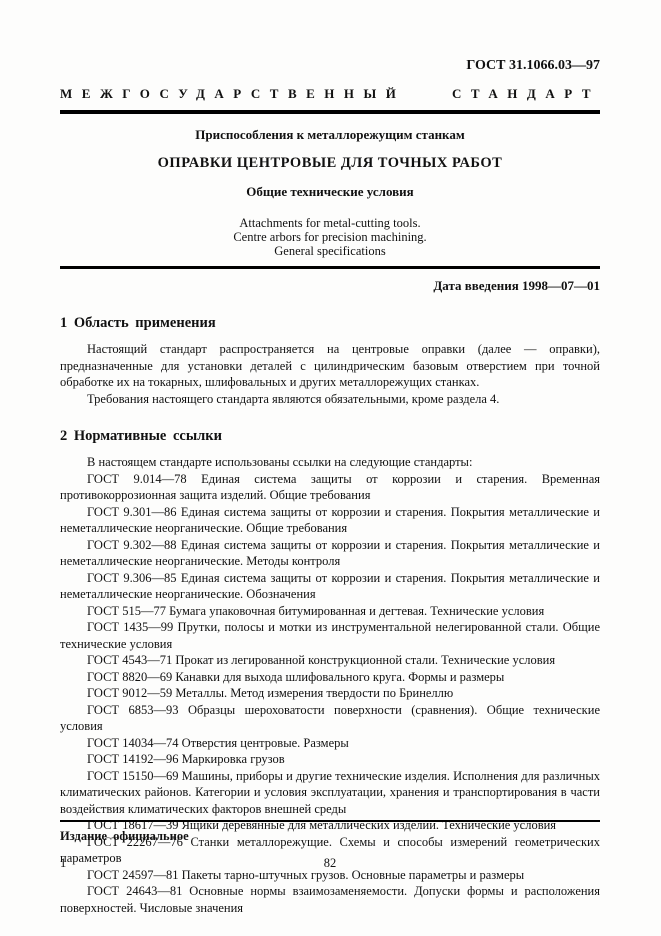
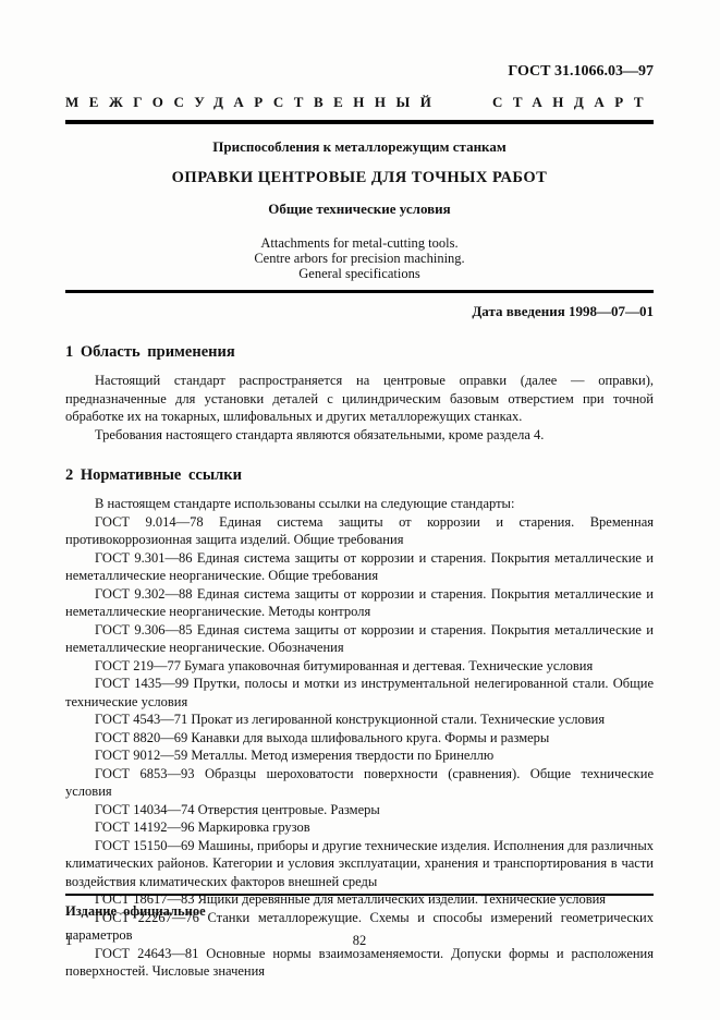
  ГОСТ 31.1066.03—97
  МЕЖГОСУДАРСТВЕННЫЙ
  СТАНДАРТ
  Приспособления к металлорежущим станкам
  ОПРАВКИ ЦЕНТРОВЫЕ ДЛЯ ТОЧНЫХ РАБОТ
  Общие технические условия
  Attachments for metal-cutting tools.
  Centre arbors for precision machining.
  General specifications
  Дата введения 1998—07—01
  1 Область применения
  Настоящий стандарт распространяется на центровые оправки (далее — оправки), предназначенные для установки деталей с цилиндрическим базовым отверстием при точной обработке их на токарных, шлифовальных и других металлорежущих станках.
  Требования настоящего стандарта являются обязательными, кроме раздела 4.
  2 Нормативные ссылки
  В настоящем стандарте использованы ссылки на следующие стандарты:
  ГОСТ 9.014—78 Единая система защиты от коррозии и старения. Временная противокоррозионная защита изделий. Общие требования
  ГОСТ 9.301—86 Единая система защиты от коррозии и старения. Покрытия металлические и неметаллические неорганические. Общие требования
  ГОСТ 9.302—88 Единая система защиты от коррозии и старения. Покрытия металлические и неметаллические неорганические. Методы контроля
  ГОСТ 9.306—85 Единая система защиты от коррозии и старения. Покрытия металлические и неметаллические неорганические. Обозначения
- ГОСТ 515—77 Бумага упаковочная битумированная и дегтевая. Технические условия
+ ГОСТ 219—77 Бумага упаковочная битумированная и дегтевая. Технические условия
  ГОСТ 1435—99 Прутки, полосы и мотки из инструментальной нелегированной стали. Общие технические условия
  ГОСТ 4543—71 Прокат из легированной конструкционной стали. Технические условия
  ГОСТ 8820—69 Канавки для выхода шлифовального круга. Формы и размеры
  ГОСТ 9012—59 Металлы. Метод измерения твердости по Бринеллю
  ГОСТ 6853—93 Образцы шероховатости поверхности (сравнения). Общие технические условия
  ГОСТ 14034—74 Отверстия центровые. Размеры
  ГОСТ 14192—96 Маркировка грузов
  ГОСТ 15150—69 Машины, приборы и другие технические изделия. Исполнения для различных климатических районов. Категории и условия эксплуатации, хранения и транспортирования в части воздействия климатических факторов внешней среды
- ГОСТ 18617—39 Ящики деревянные для металлических изделий. Технические условия
+ ГОСТ 18617—83 Ящики деревянные для металлических изделий. Технические условия
  ГОСТ 22267—76 Станки металлорежущие. Схемы и способы измерений геометрических параметров
- ГОСТ 24597—81 Пакеты тарно-штучных грузов. Основные параметры и размеры
  ГОСТ 24643—81 Основные нормы взаимозаменяемости. Допуски формы и расположения поверхностей. Числовые значения
  Издание официальное
  1
  82
